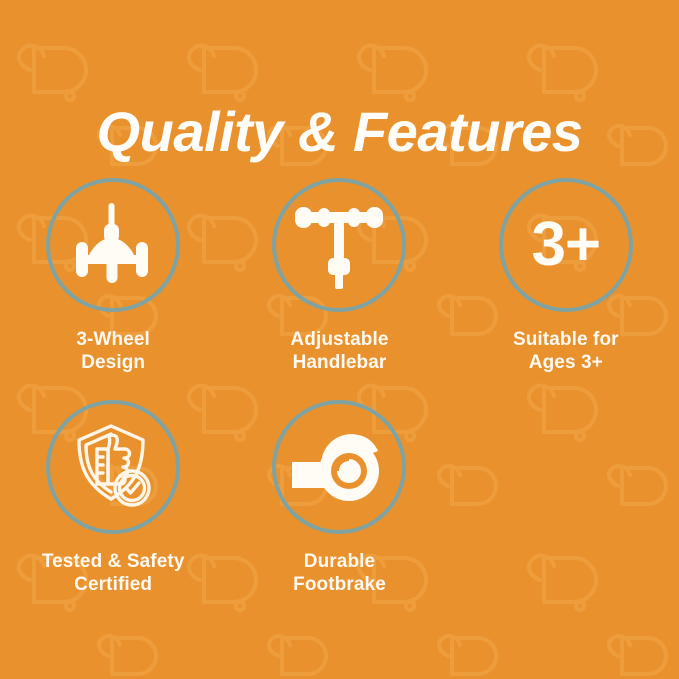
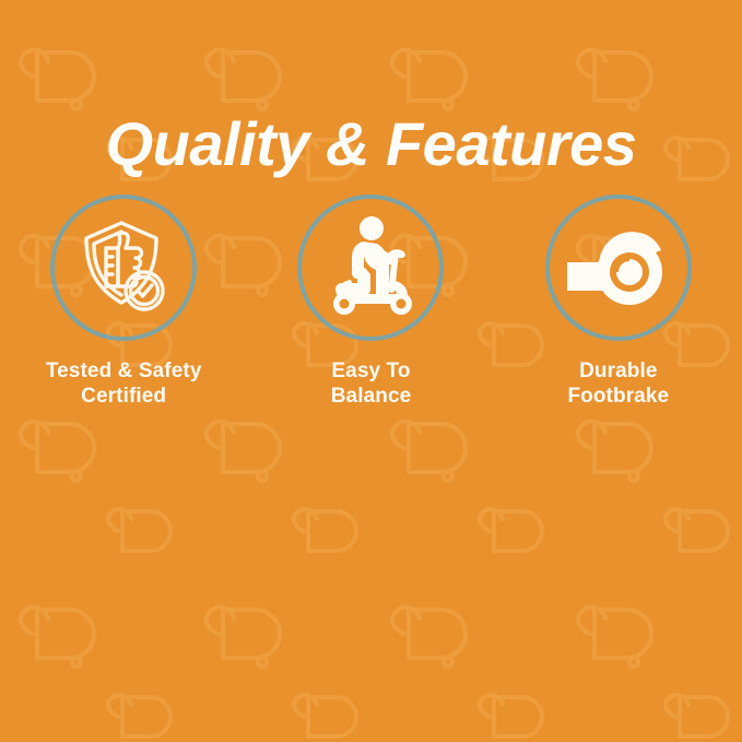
  Quality & Features
- 3-Wheel
- Design
- Adjustable
- Handlebar
- 3+
- Suitable for
- Ages 3+
  Tested & Safety
  Certified
+ Easy To
+ Balance
  Durable
  Footbrake
